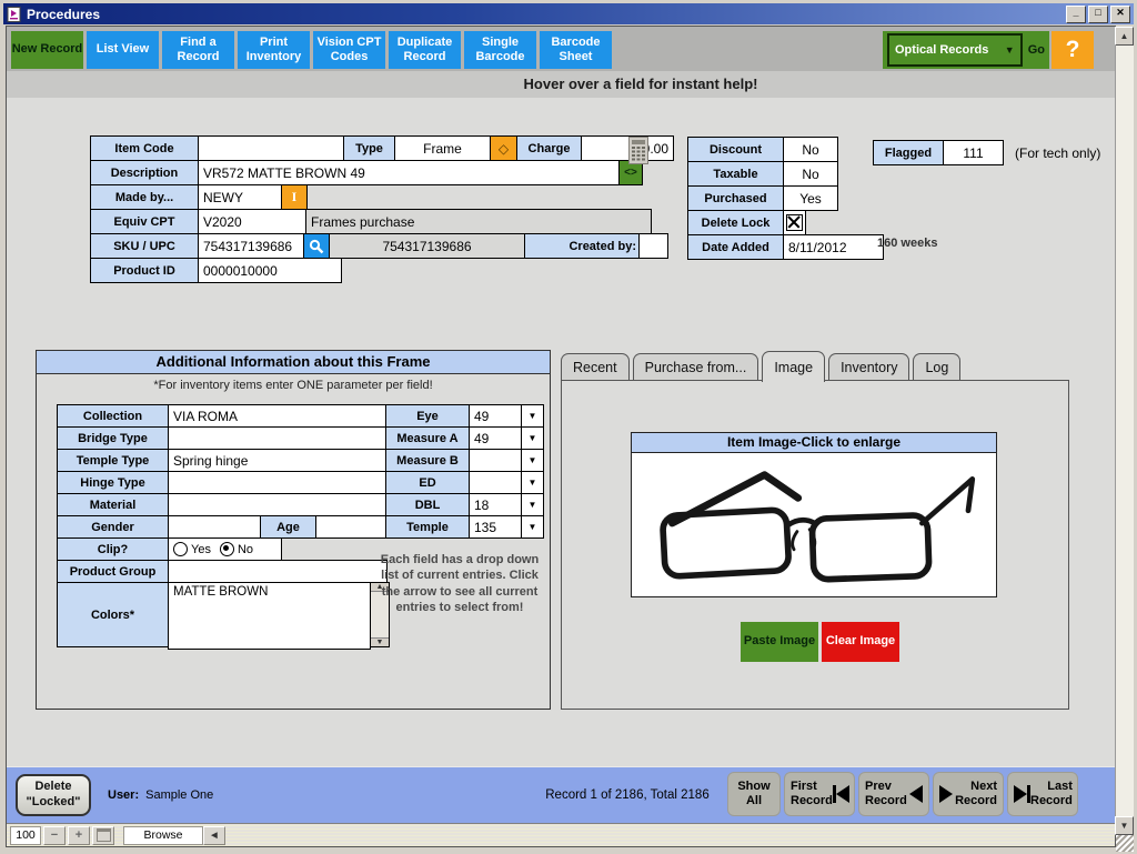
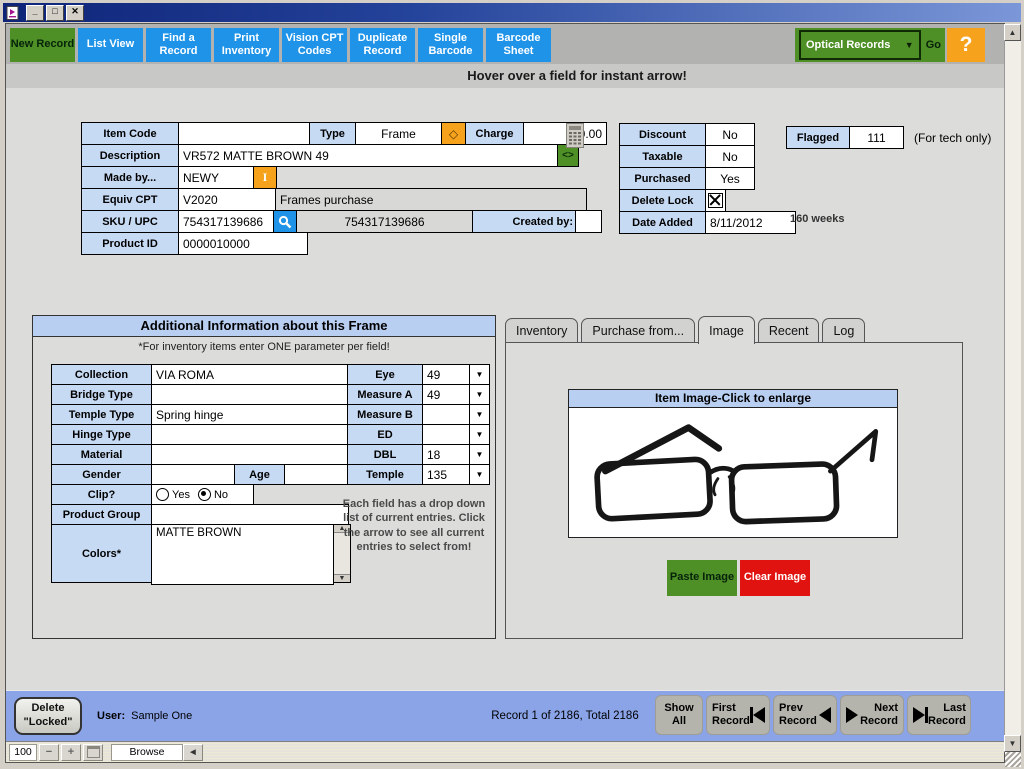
- Procedures
  _
  □
  ✕
  New Record
  List View
  Find a Record
  Print Inventory
  Vision CPT Codes
  Duplicate Record
  Single Barcode
  Barcode Sheet
  Optical Records
  ▼
  Go
  ?
- Hover over a field for instant help!
+ Hover over a field for instant arrow!
  Item Code
  Type
  Frame
  ◇
  Charge
  Description
  VR572 MATTE BROWN 49
  <>
  Made by...
  NEWY
  I
  Equiv CPT
  V2020
  Frames purchase
  SKU / UPC
  754317139686
  754317139686
  Created by:
  Product ID
  0000010000
  Discount
  No
  Taxable
  No
  Purchased
  Yes
  Delete Lock
  Date Added
  8/11/2012
  160 weeks
  Flagged
  111
  (For tech only)
  Additional Information about this Frame
  *For inventory items enter ONE parameter per field!
  Collection
  VIA ROMA
  Bridge Type
  Temple Type
  Spring hinge
  Hinge Type
  Material
  Gender
  Age
  Clip?
  Yes
  No
  Product Group
  Colors*
  MATTE BROWN
  Eye
  49
  ▼
  Measure A
  49
  ▼
  Measure B
  ▼
  ED
  ▼
  DBL
  18
  ▼
  Temple
  135
  ▼
  Each field has a drop down list of current entries. Click the arrow to see all current entries to select from!
- Recent
+ Inventory
  Purchase from...
  Image
- Inventory
+ Recent
  Log
  Item Image-Click to enlarge
  Paste Image
  Clear Image
  Delete
  "Locked"
  User: Sample One
  Record 1 of 2186, Total 2186
  Show All
  First Record
  Prev Record
  Next Record
  Last Record
  100
  −
  +
  Browse
  ▲
  ▼
